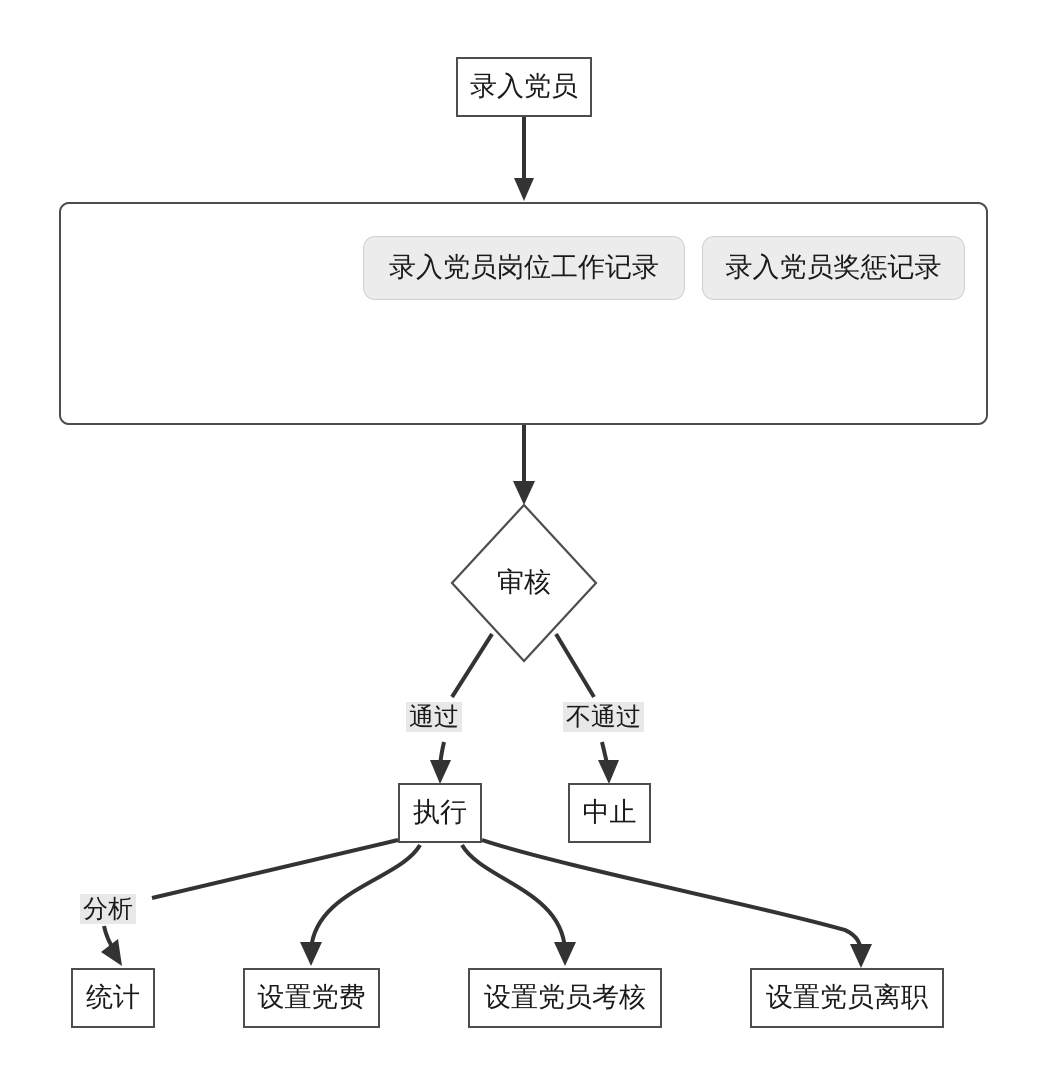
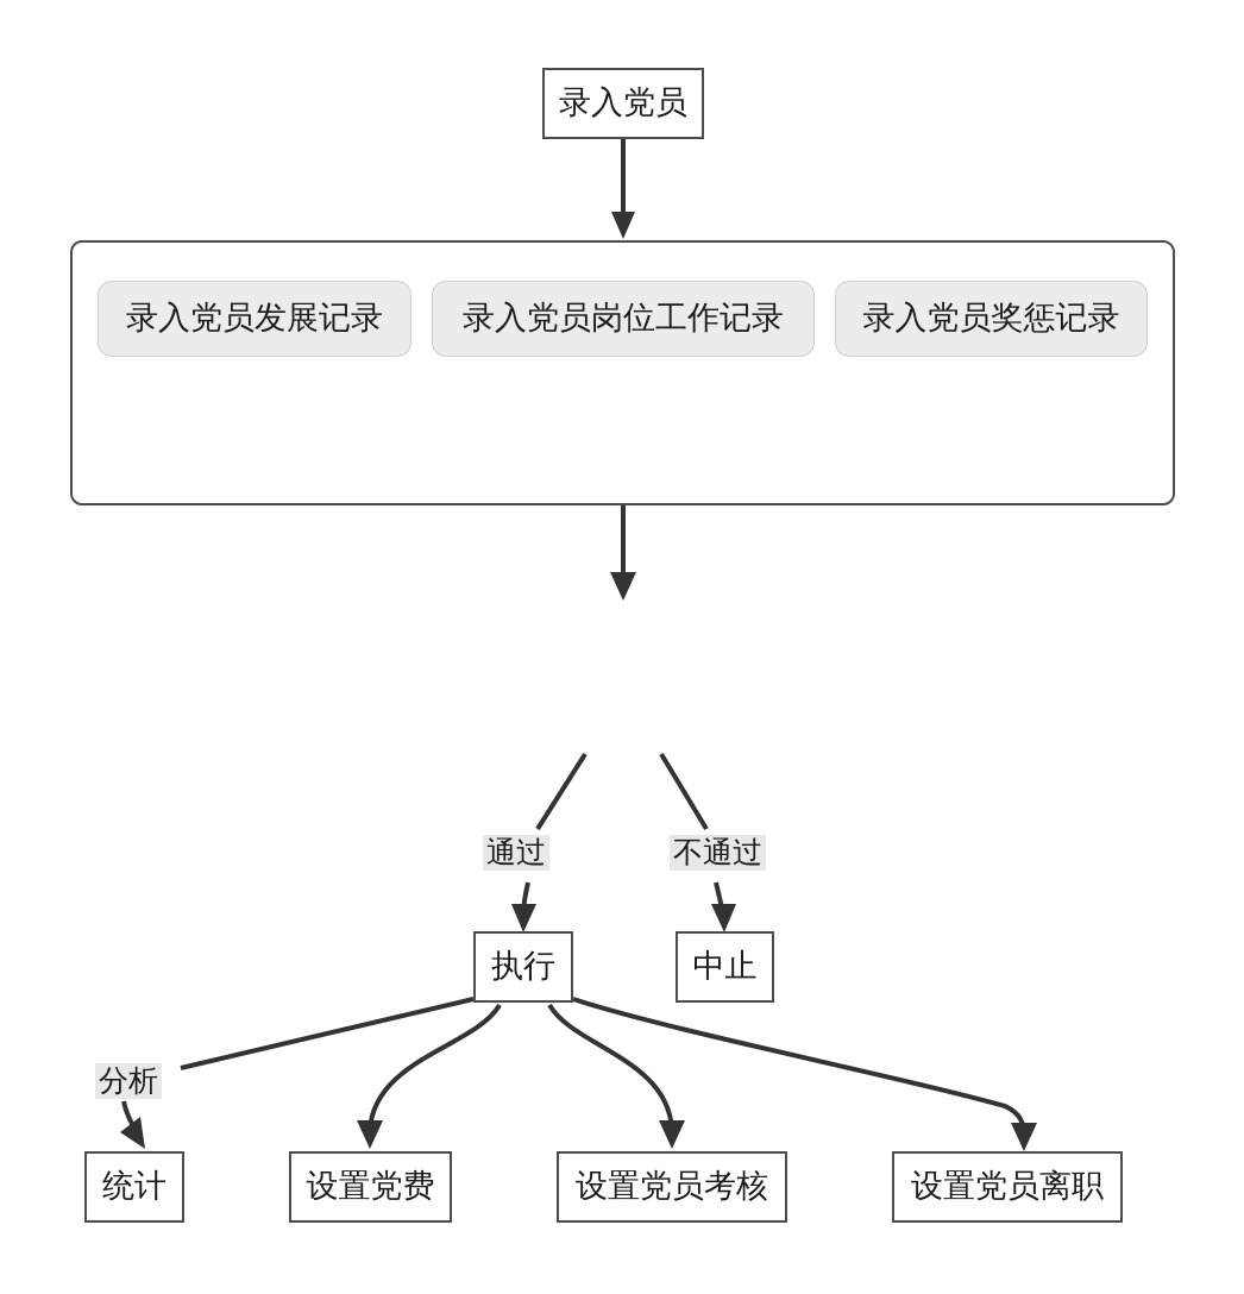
  录入党员
+ 录入党员发展记录
  录入党员岗位工作记录
  录入党员奖惩记录
- 审核
  通过
  不通过
  分析
  执行
  中止
  统计
  设置党费
  设置党员考核
  设置党员离职
